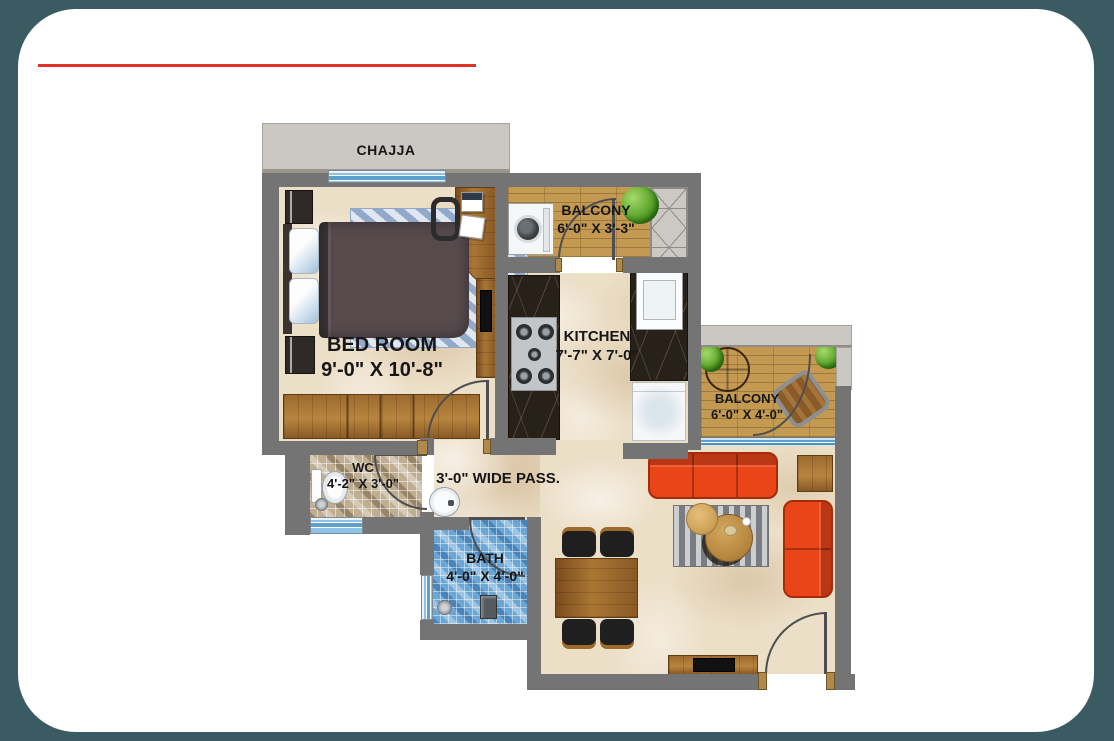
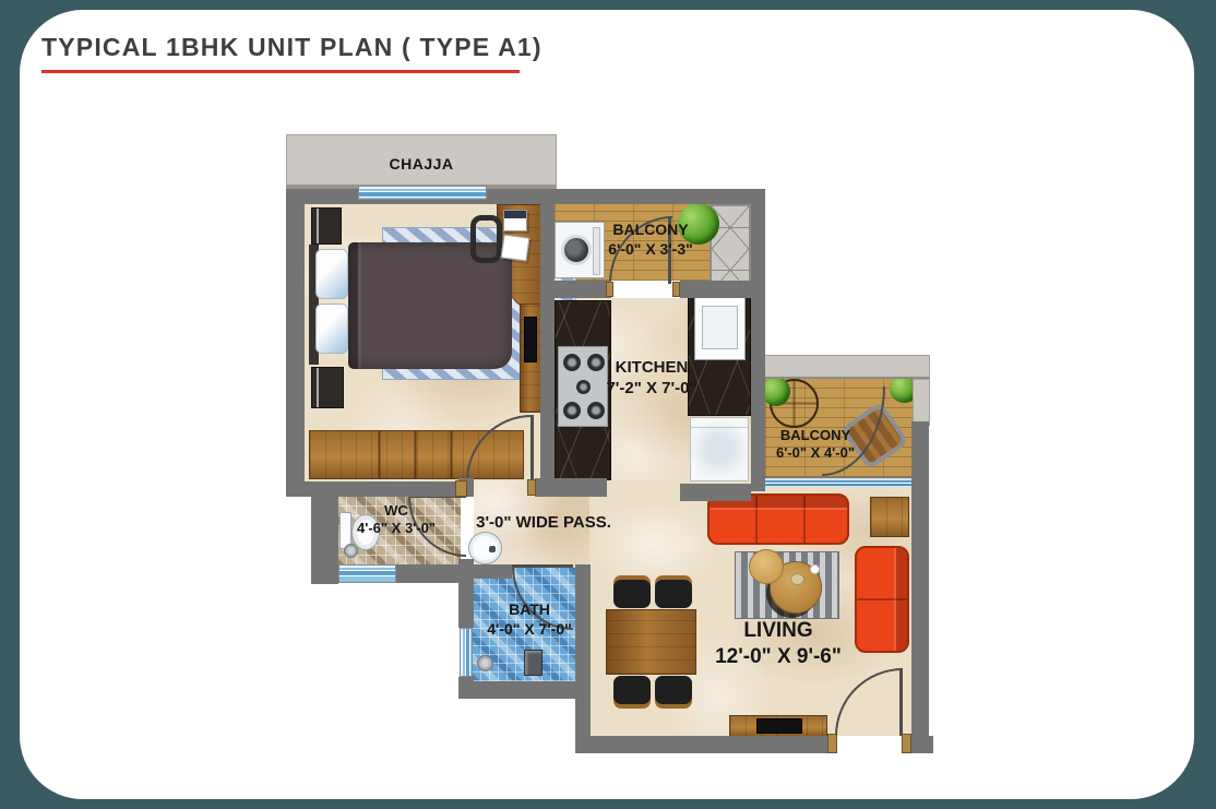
+ TYPICAL 1BHK UNIT PLAN ( TYPE A1)
  CHAJJA
  BALCONY
  6'-0" X 3'-3"
- BED ROOM
- 9'-0" X 10'-8"
  KITCHEN
- 7'-7" X 7'-0"
+ 7'-2" X 7'-0"
  BALCONY
  6'-0" X 4'-0"
  WC
- 4'-2" X 3'-0"
+ 4'-6" X 3'-0"
  3'-0" WIDE PASS.
  BATH
- 4'-0" X 4'-0"
+ 4'-0" X 7'-0"
+ LIVING
+ 12'-0" X 9'-6"
